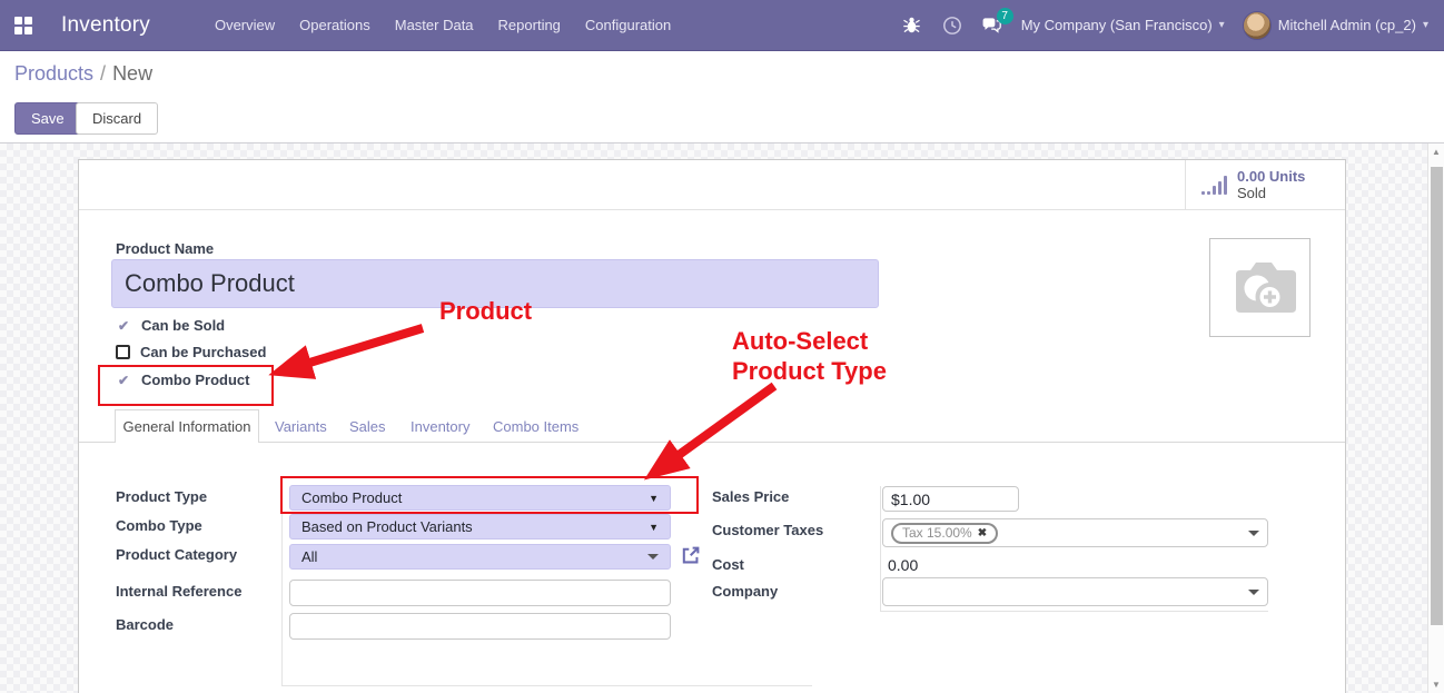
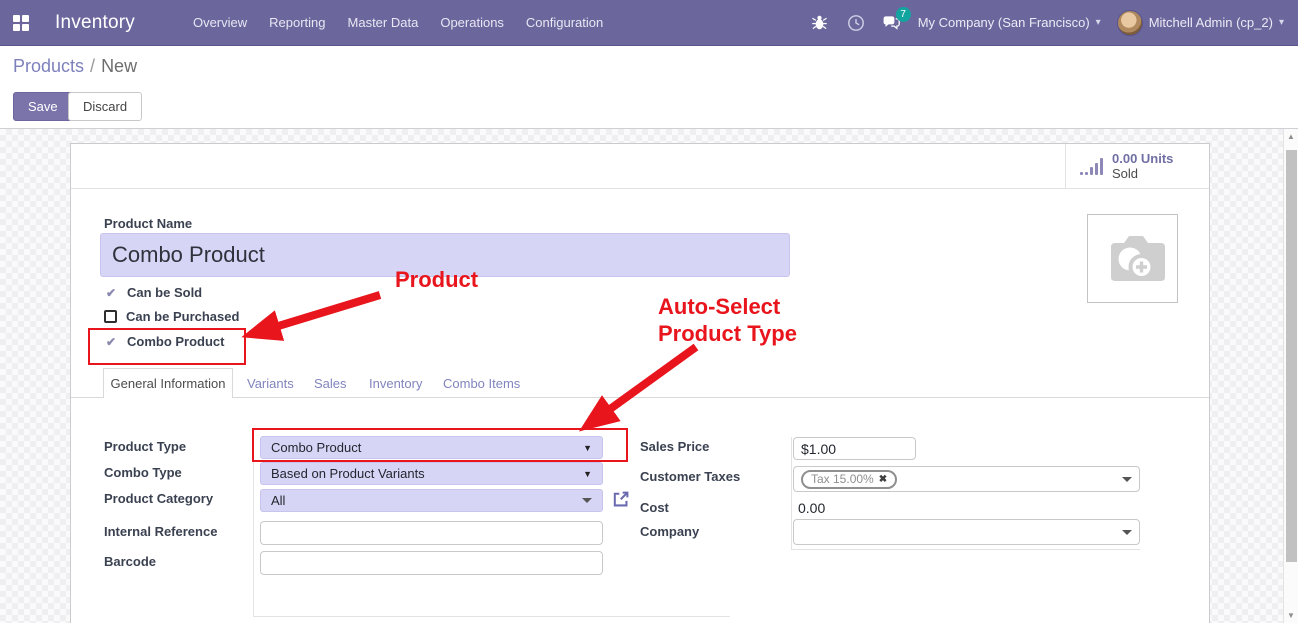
  Inventory
  Overview
- Operations
+ Reporting
  Master Data
- Reporting
+ Operations
  Configuration
  7
  My Company (San Francisco)
  ▾
  Mitchell Admin (cp_2)
  ▾
  Products / New
  Save
  Discard
  0.00 Units
  Sold
  Product Name
  Combo Product
  Can be Sold
  Can be Purchased
  Combo Product
  General Information
  Variants
  Sales
  Inventory
  Combo Items
  Product Type
  Combo Product
  ▼
  Combo Type
  Based on Product Variants
  ▼
  Product Category
  All
  Internal Reference
  Barcode
  Sales Price
  $1.00
  Customer Taxes
  Tax 15.00%
  ✖
  Cost
  0.00
  Company
  Product
  Auto-Select
  Product Type
  ▲
  ▼
